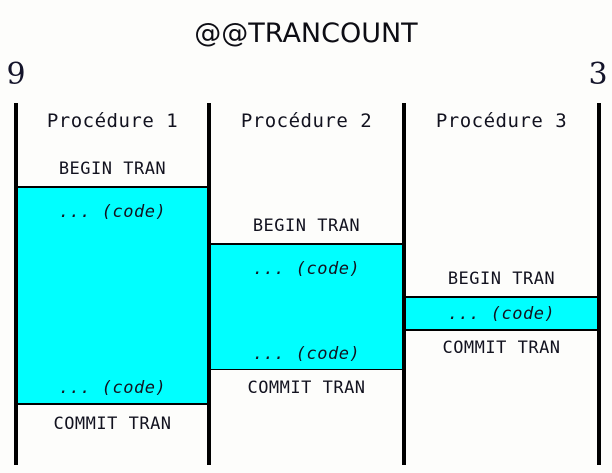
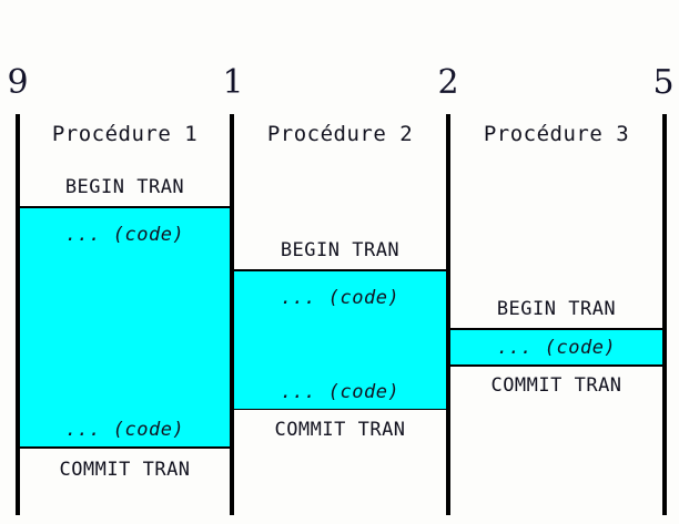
- @@TRANCOUNT
  9
+ 1
+ 2
- 3
+ 5
  Procédure 1
  BEGIN TRAN
  ... (code)
  ... (code)
  COMMIT TRAN
  Procédure 2
  BEGIN TRAN
  ... (code)
  ... (code)
  COMMIT TRAN
  Procédure 3
  BEGIN TRAN
  ... (code)
  COMMIT TRAN
